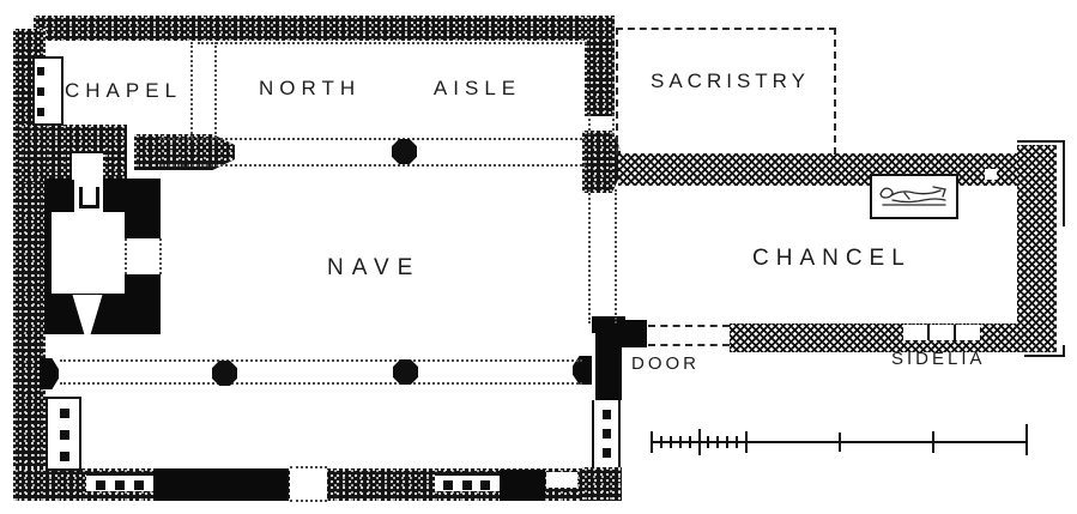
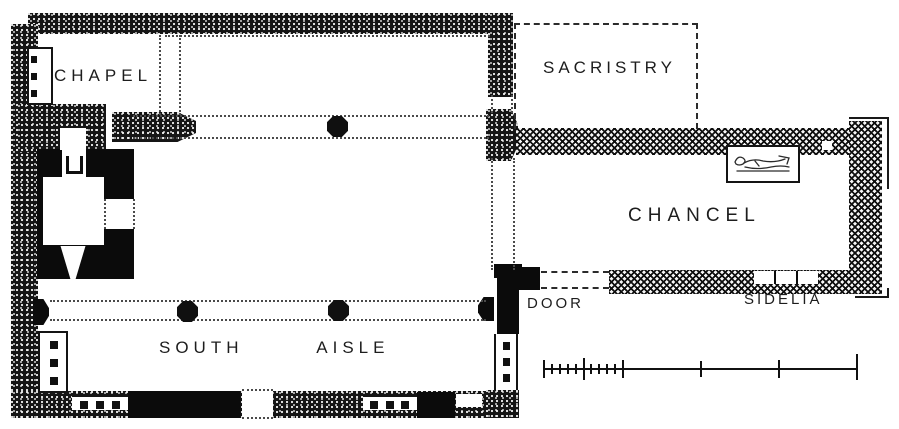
  CHAPEL
- NORTH AISLE
  SACRISTRY
- NAVE
  CHANCEL
+ SOUTH AISLE
  DOOR
  SIDELIA
